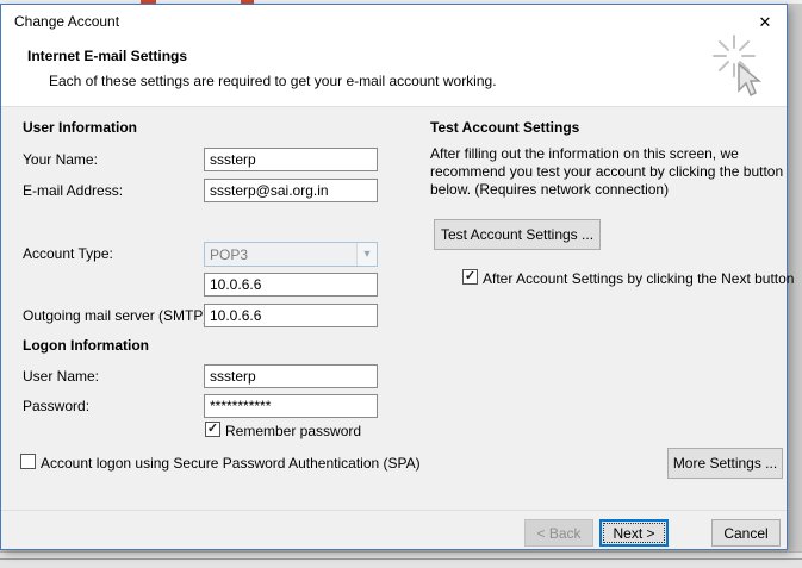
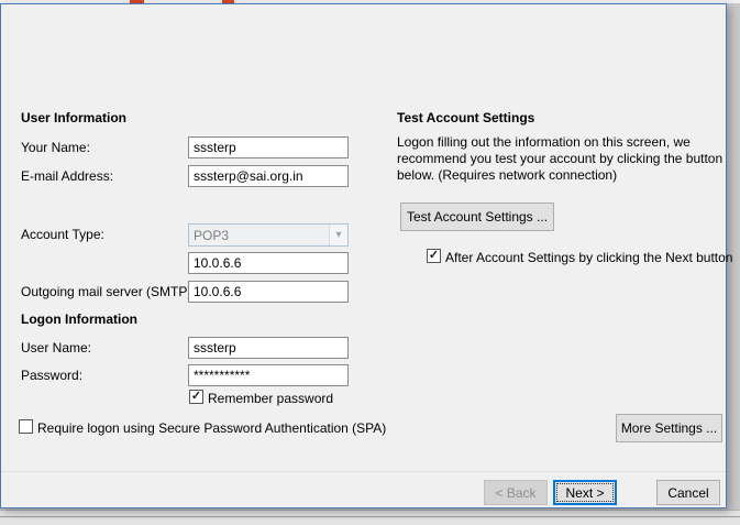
- Change Account
- ✕
- Internet E-mail Settings
- Each of these settings are required to get your e-mail account working.
  User Information
  Your Name:
  sssterp
  E-mail Address:
  sssterp@sai.org.in
  Account Type:
  POP3
  ▾
  10.0.6.6
  Outgoing mail server (SMTP
  10.0.6.6
  Logon Information
  User Name:
  sssterp
  Password:
  ***********
  Remember password
- Account logon using Secure Password Authentication (SPA)
+ Require logon using Secure Password Authentication (SPA)
  Test Account Settings
- After filling out the information on this screen, we recommend you test your account by clicking the button below. (Requires network connection)
+ Logon filling out the information on this screen, we recommend you test your account by clicking the button below. (Requires network connection)
  Test Account Settings ...
  After Account Settings by clicking the Next button
  More Settings ...
  < Back
  Next >
  Cancel
